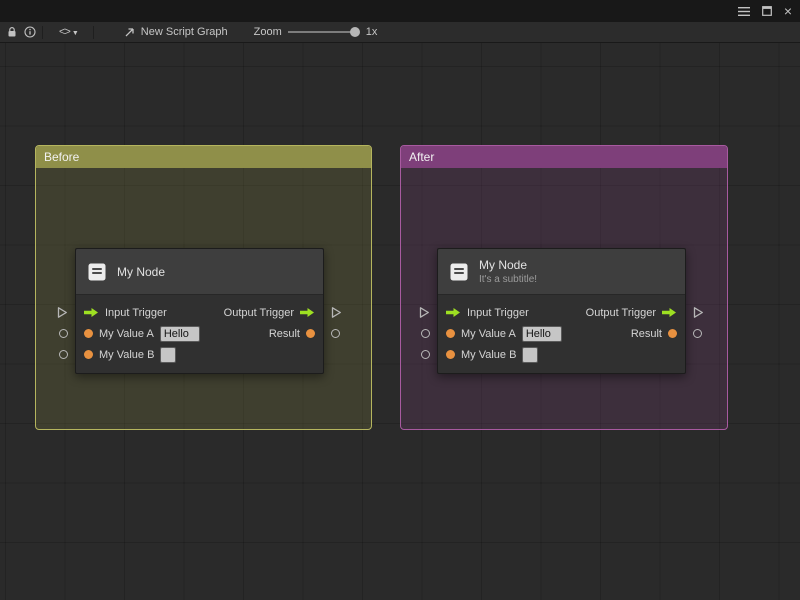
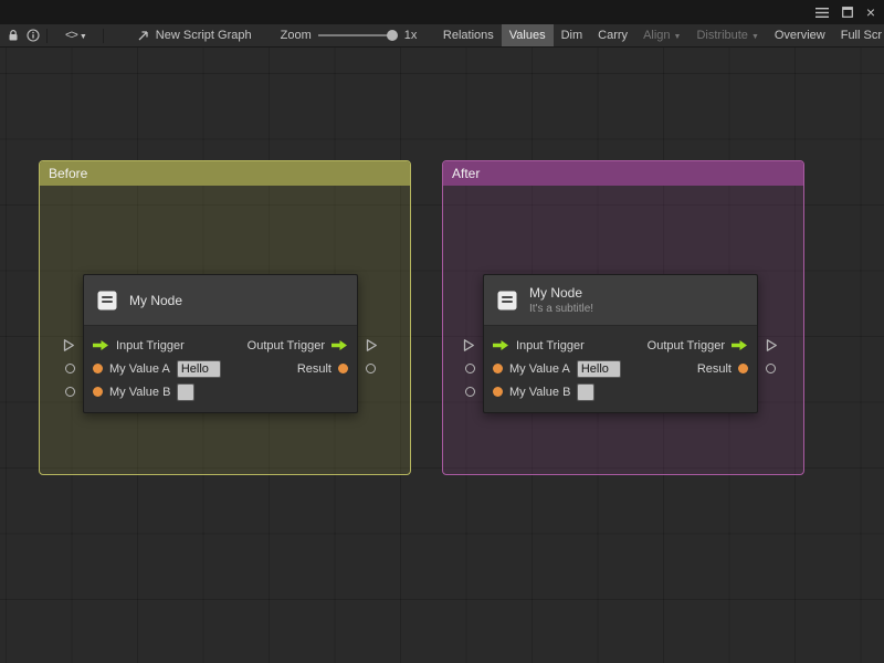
  ×
  <>
  New Script Graph
  Zoom
  1x
+ Relations
+ Values
+ Dim
+ Carry
+ Align
+ Distribute
+ Overview
+ Full Scr
  Before
  After
  My Node
  Input Trigger
  Output Trigger
  My Value A
  Hello
  Result
  My Value B
  My Node
  It's a subtitle!
  Input Trigger
  Output Trigger
  My Value A
  Hello
  Result
  My Value B
